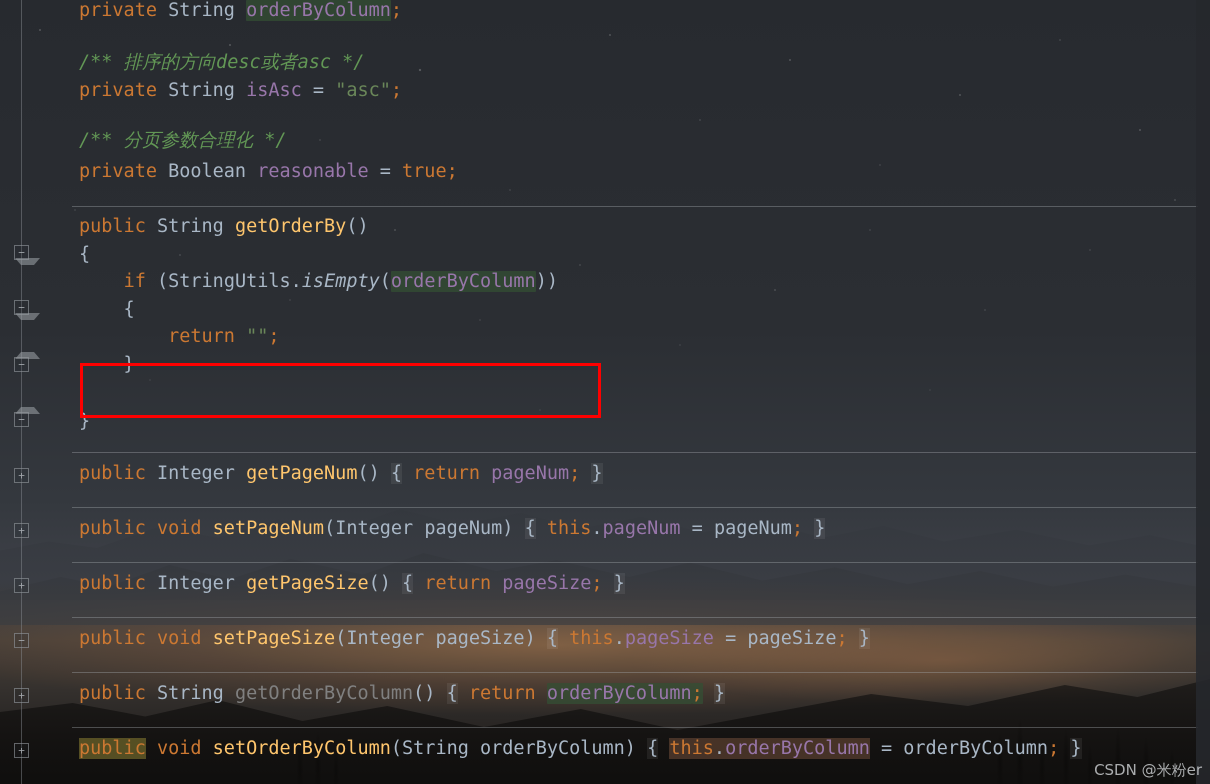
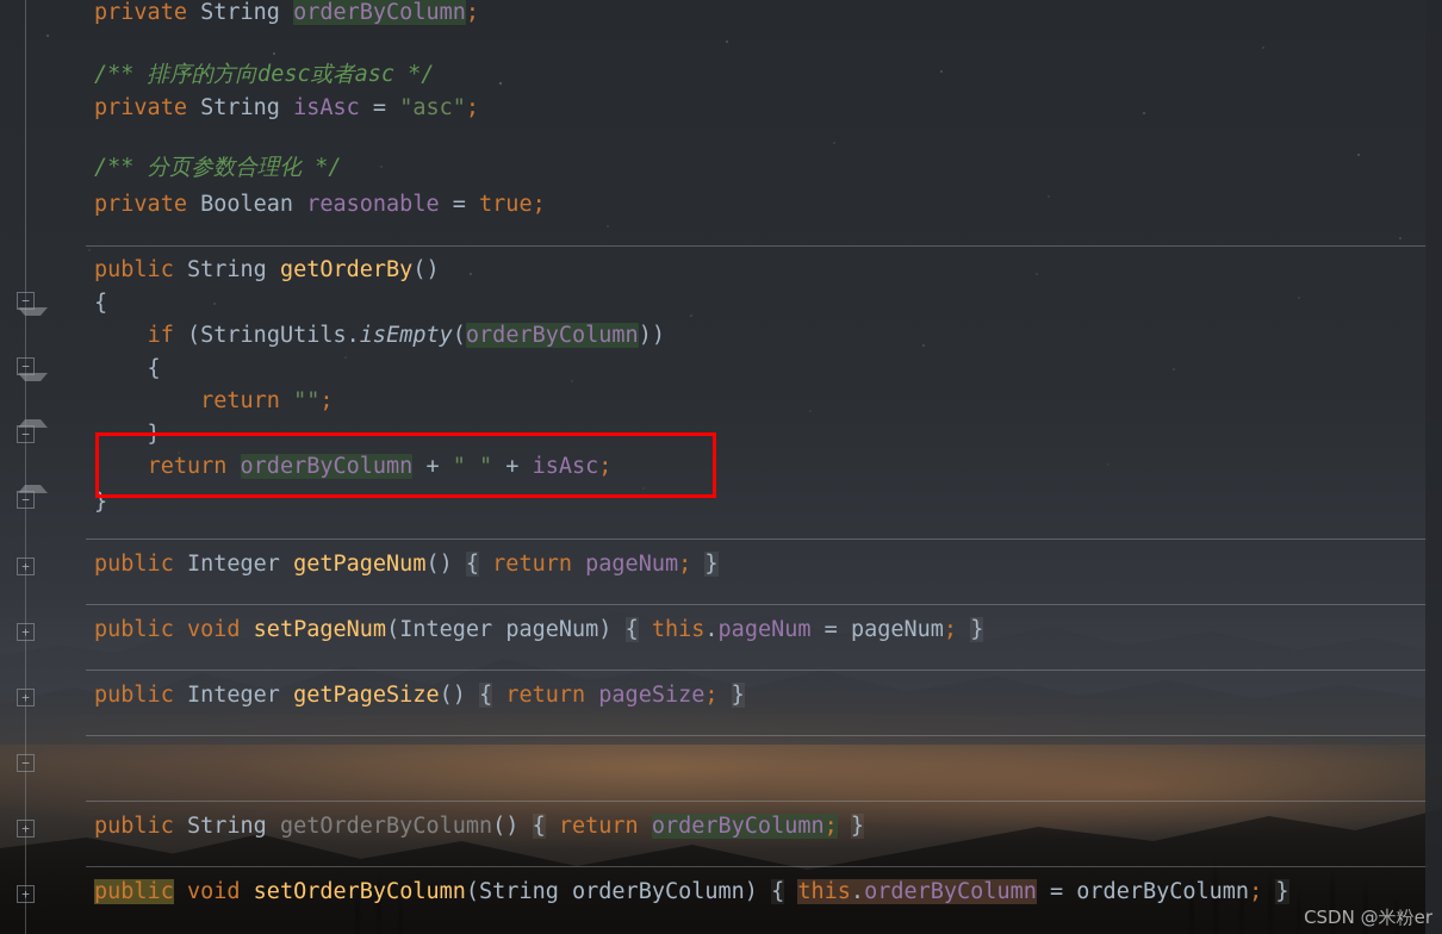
  −
  −
  −
  −
  +
  +
  +
  −
  +
  +
  private String orderByColumn;
  /** 排序的方向desc或者asc */
  private String isAsc = "asc";
  /** 分页参数合理化 */
  private Boolean reasonable = true;
  public String getOrderBy()
  {
  if (StringUtils.isEmpty(orderByColumn))
  {
  return "";
  }
+ return orderByColumn + " " + isAsc;
  }
  public Integer getPageNum() { return pageNum; }
  public void setPageNum(Integer pageNum) { this.pageNum = pageNum; }
  public Integer getPageSize() { return pageSize; }
- public void setPageSize(Integer pageSize) { this.pageSize = pageSize; }
  public String getOrderByColumn() { return orderByColumn; }
  public void setOrderByColumn(String orderByColumn) { this.orderByColumn = orderByColumn; }
  CSDN @米粉er
